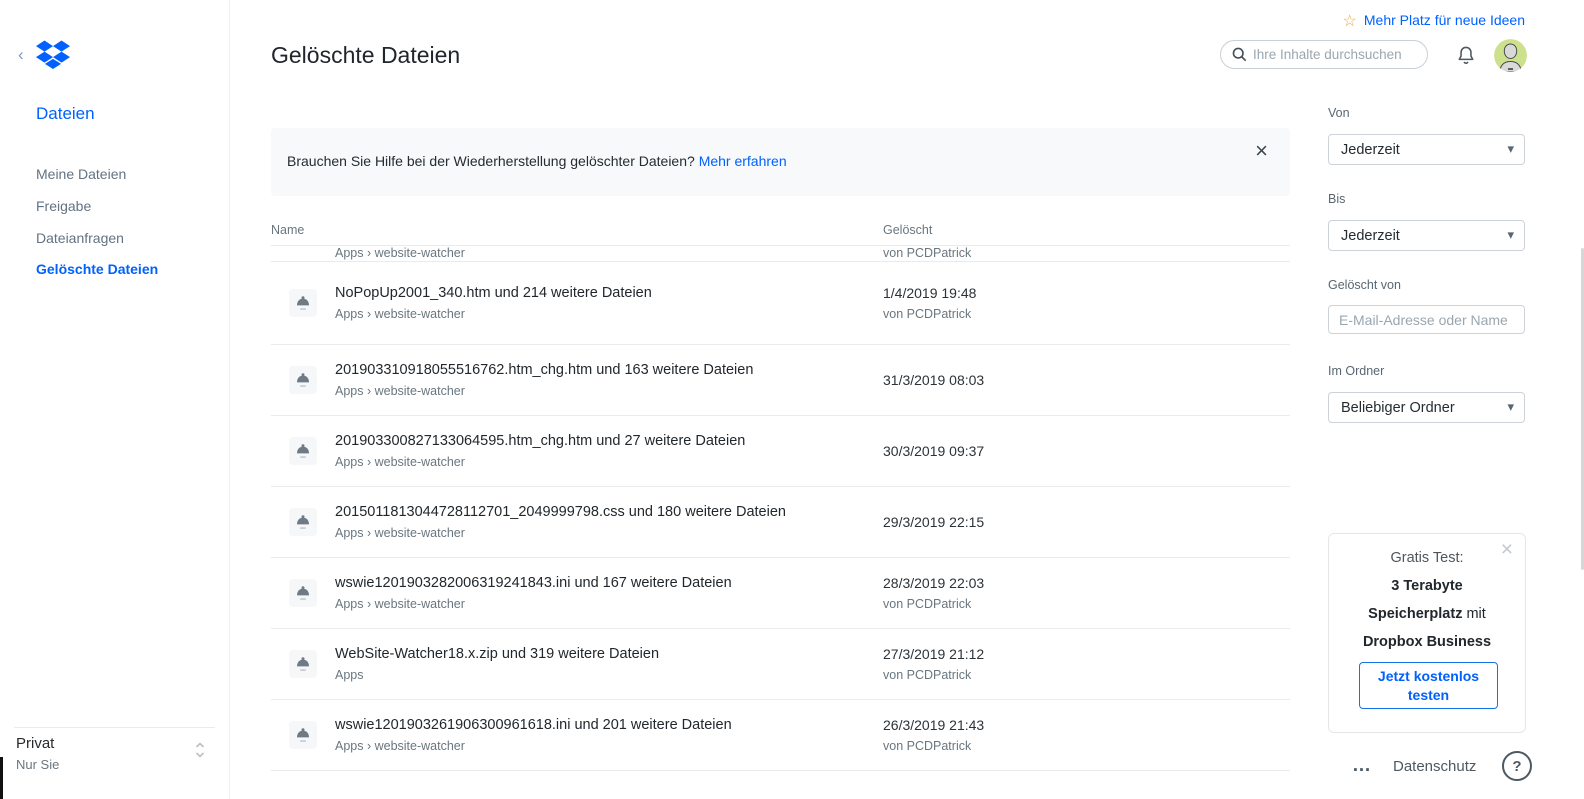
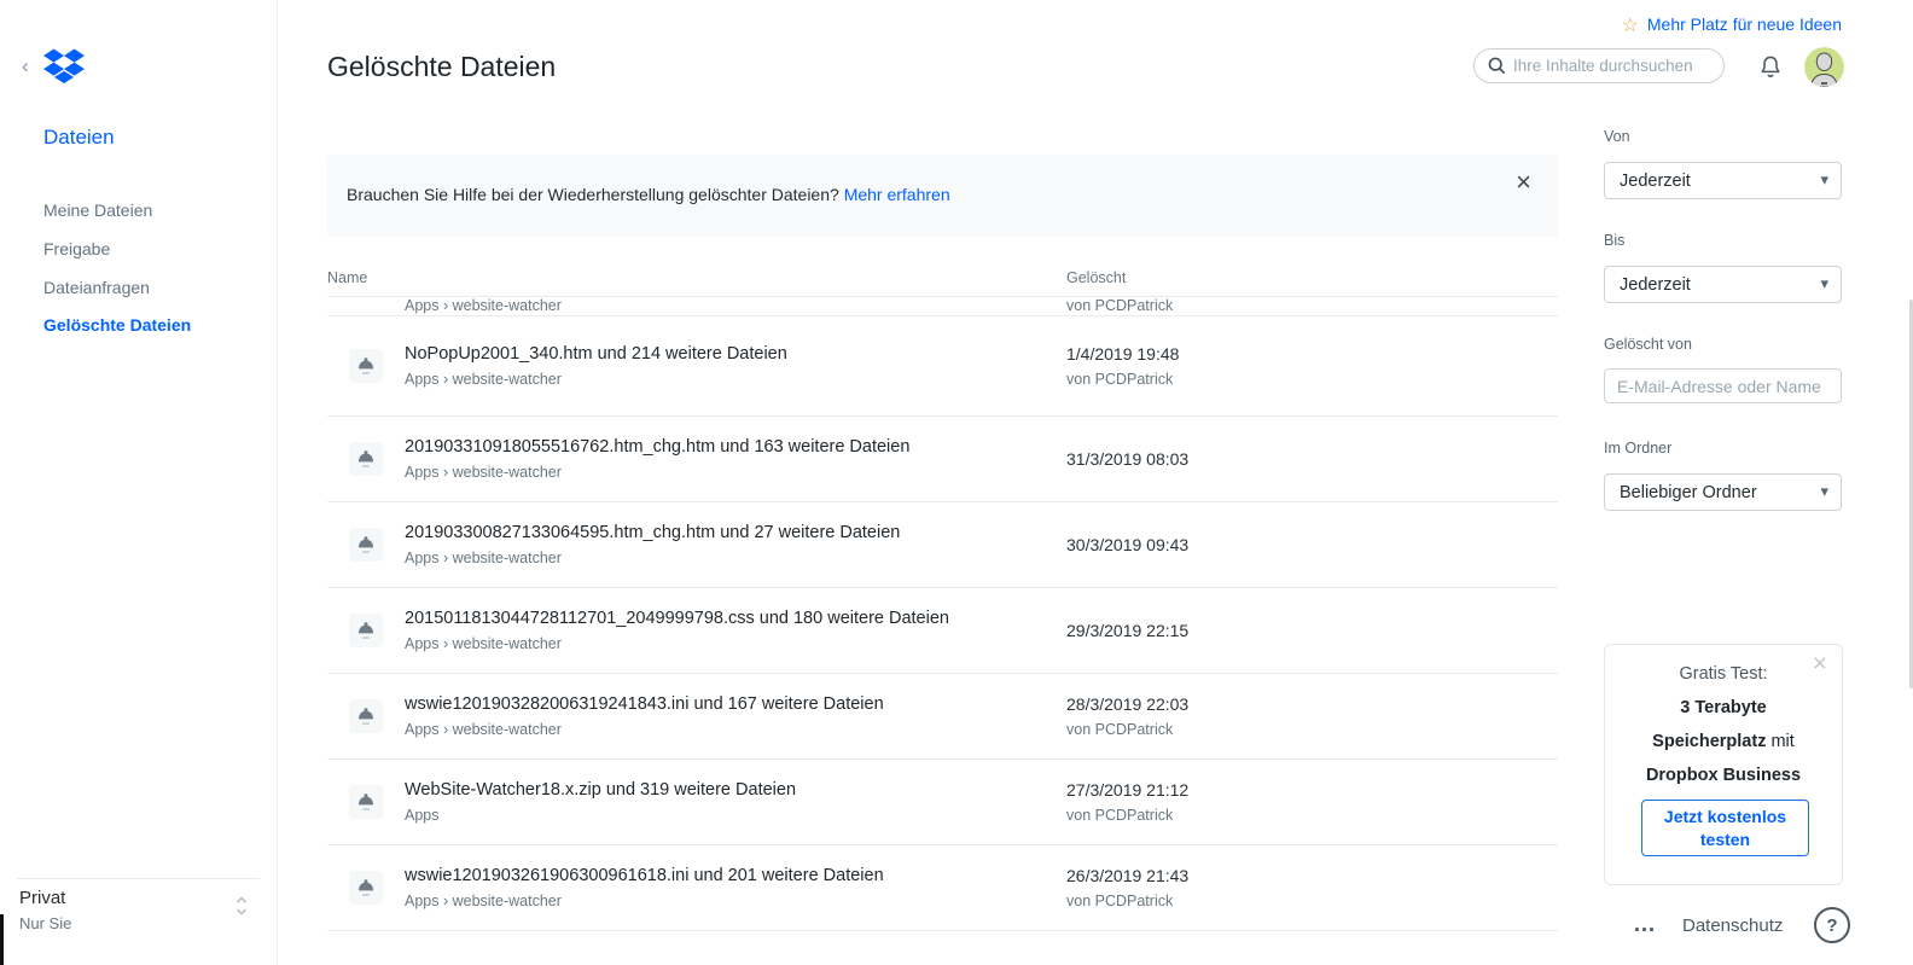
  ‹
  Dateien
  Meine Dateien
  Freigabe
  Dateianfragen
  Gelöschte Dateien
  Privat
  Nur Sie
  ☆ Mehr Platz für neue Ideen
  Ihre Inhalte durchsuchen
  Gelöschte Dateien
  Brauchen Sie Hilfe bei der Wiederherstellung gelöschter Dateien? Mehr erfahren
  ×
  Name
  Gelöscht
  Apps › website-watcher
  von PCDPatrick
  NoPopUp2001_340.htm und 214 weitere Dateien
  Apps › website-watcher
  1/4/2019 19:48
  von PCDPatrick
  201903310918055516762.htm_chg.htm und 163 weitere Dateien
  Apps › website-watcher
  31/3/2019 08:03
  201903300827133064595.htm_chg.htm und 27 weitere Dateien
  Apps › website-watcher
- 30/3/2019 09:37
+ 30/3/2019 09:43
  2015011813044728112701_2049999798.css und 180 weitere Dateien
  Apps › website-watcher
  29/3/2019 22:15
  wswie1201903282006319241843.ini und 167 weitere Dateien
  Apps › website-watcher
  28/3/2019 22:03
  von PCDPatrick
  WebSite-Watcher18.x.zip und 319 weitere Dateien
  Apps
  27/3/2019 21:12
  von PCDPatrick
  wswie1201903261906300961618.ini und 201 weitere Dateien
  Apps › website-watcher
  26/3/2019 21:43
  von PCDPatrick
  Von
  Jederzeit
  ▾
  Bis
  Jederzeit
  ▾
  Gelöscht von
  E-Mail-Adresse oder Name
  Im Ordner
  Beliebiger Ordner
  ▾
  ×
  Gratis Test:
  3 Terabyte
  Speicherplatz mit
  Dropbox Business
  Jetzt kostenlos testen
  …
  Datenschutz
  ?
